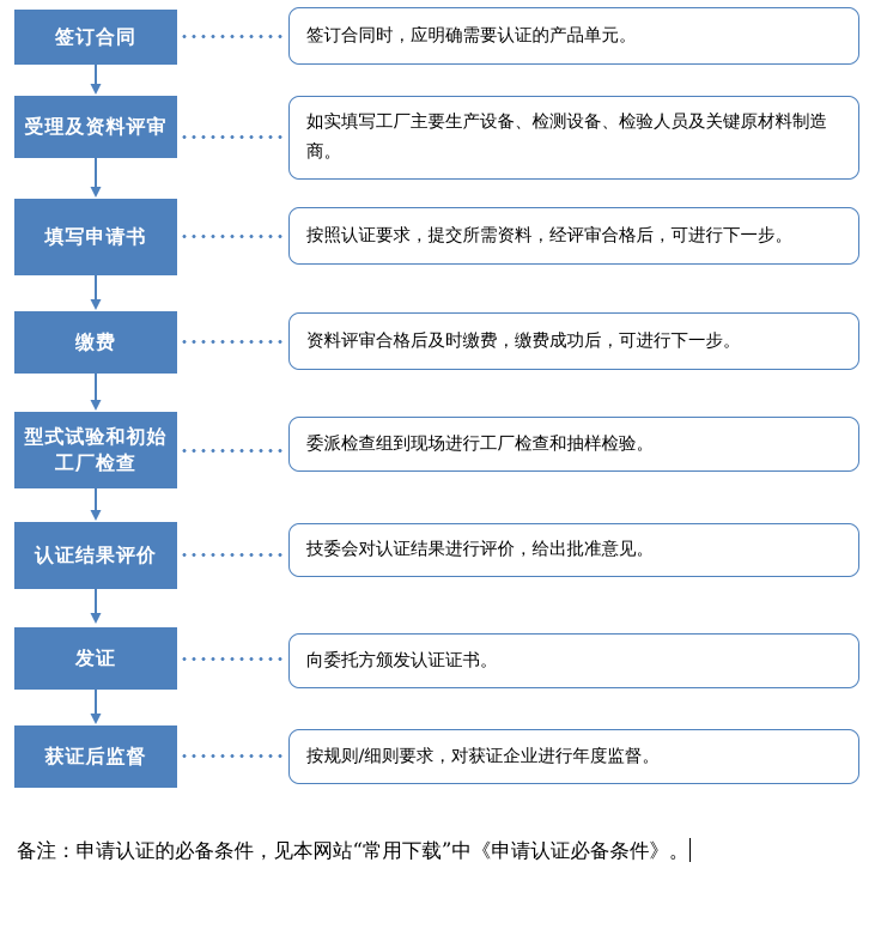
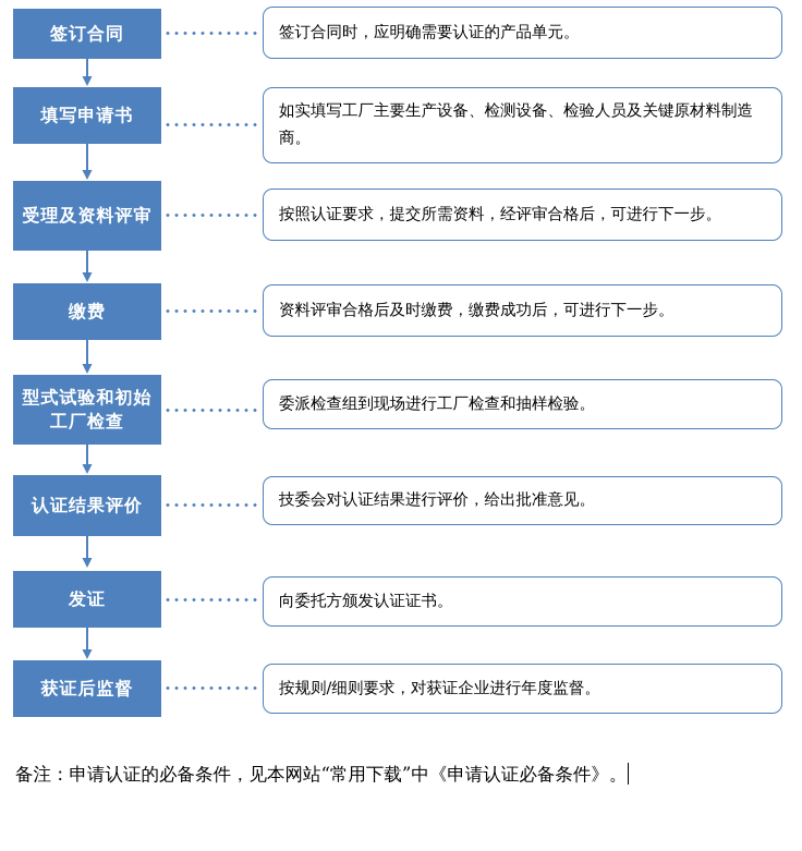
  签订合同
  签订合同时，应明确需要认证的产品单元。
- 受理及资料评审
+ 填写申请书
  如实填写工厂主要生产设备、检测设备、检验人员及关键原材料制造商。
- 填写申请书
+ 受理及资料评审
  按照认证要求，提交所需资料，经评审合格后，可进行下一步。
  缴费
  资料评审合格后及时缴费，缴费成功后，可进行下一步。
  型式试验和初始工厂检查
  委派检查组到现场进行工厂检查和抽样检验。
  认证结果评价
  技委会对认证结果进行评价，给出批准意见。
  发证
  向委托方颁发认证证书。
  获证后监督
  按规则/细则要求，对获证企业进行年度监督。
  备注：申请认证的必备条件，见本网站“常用下载”中《申请认证必备条件》。
